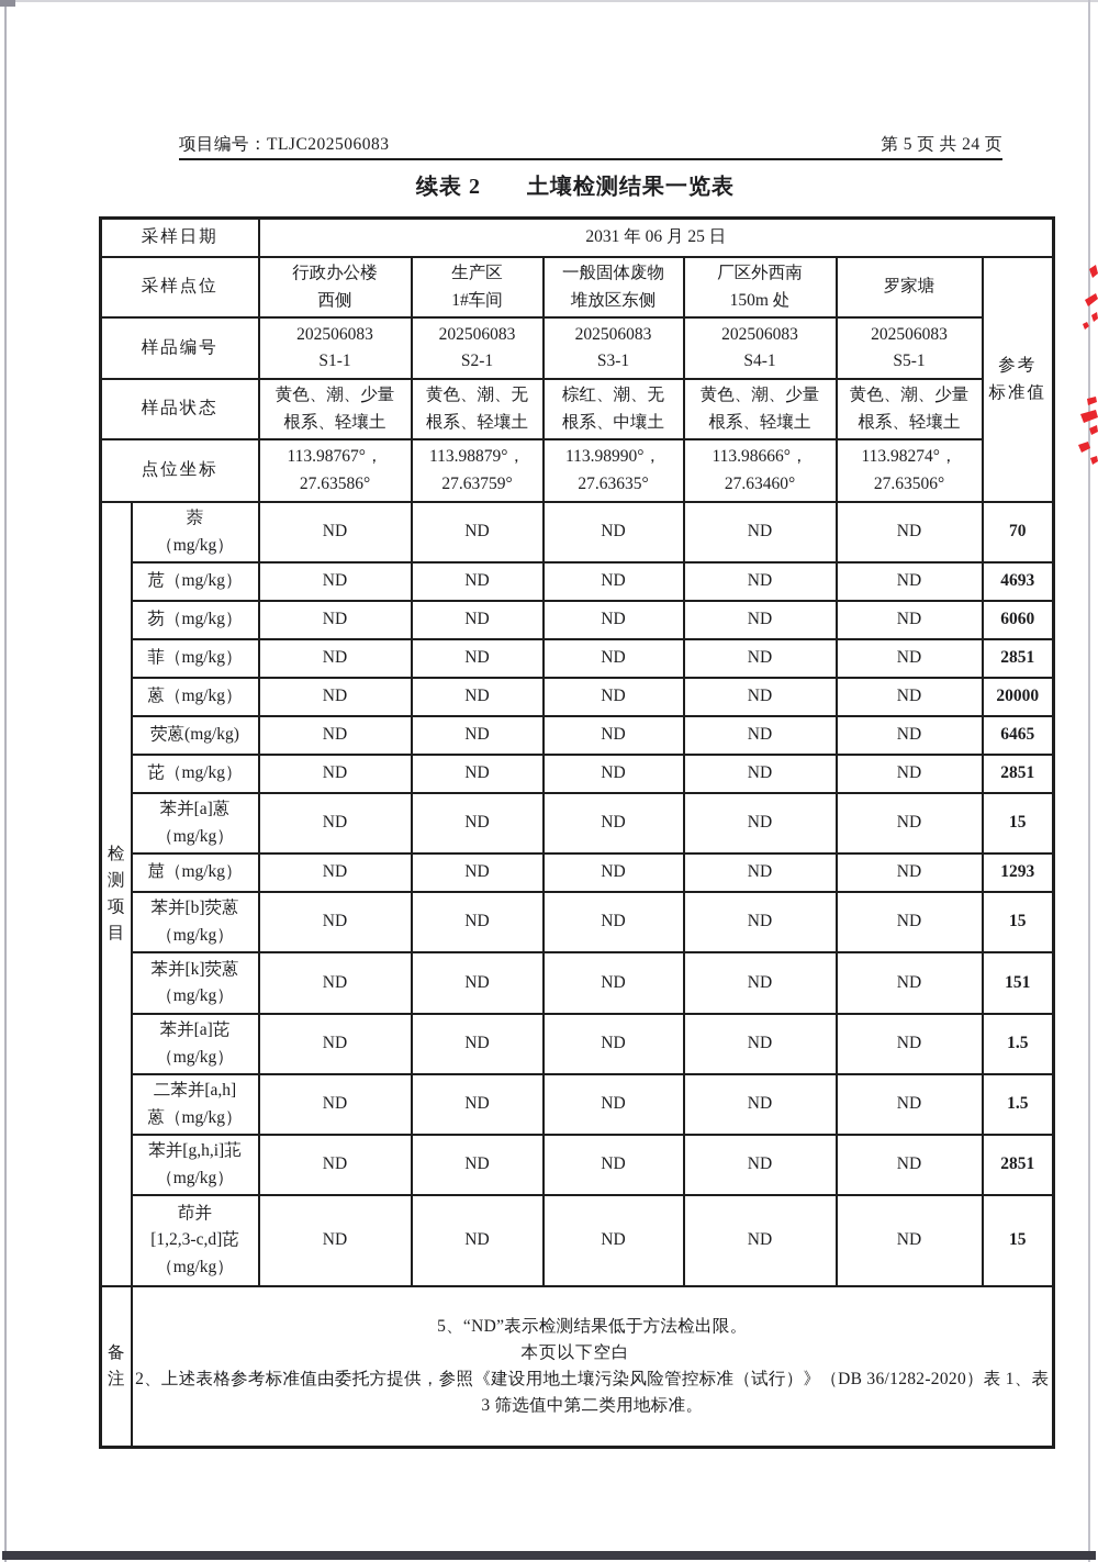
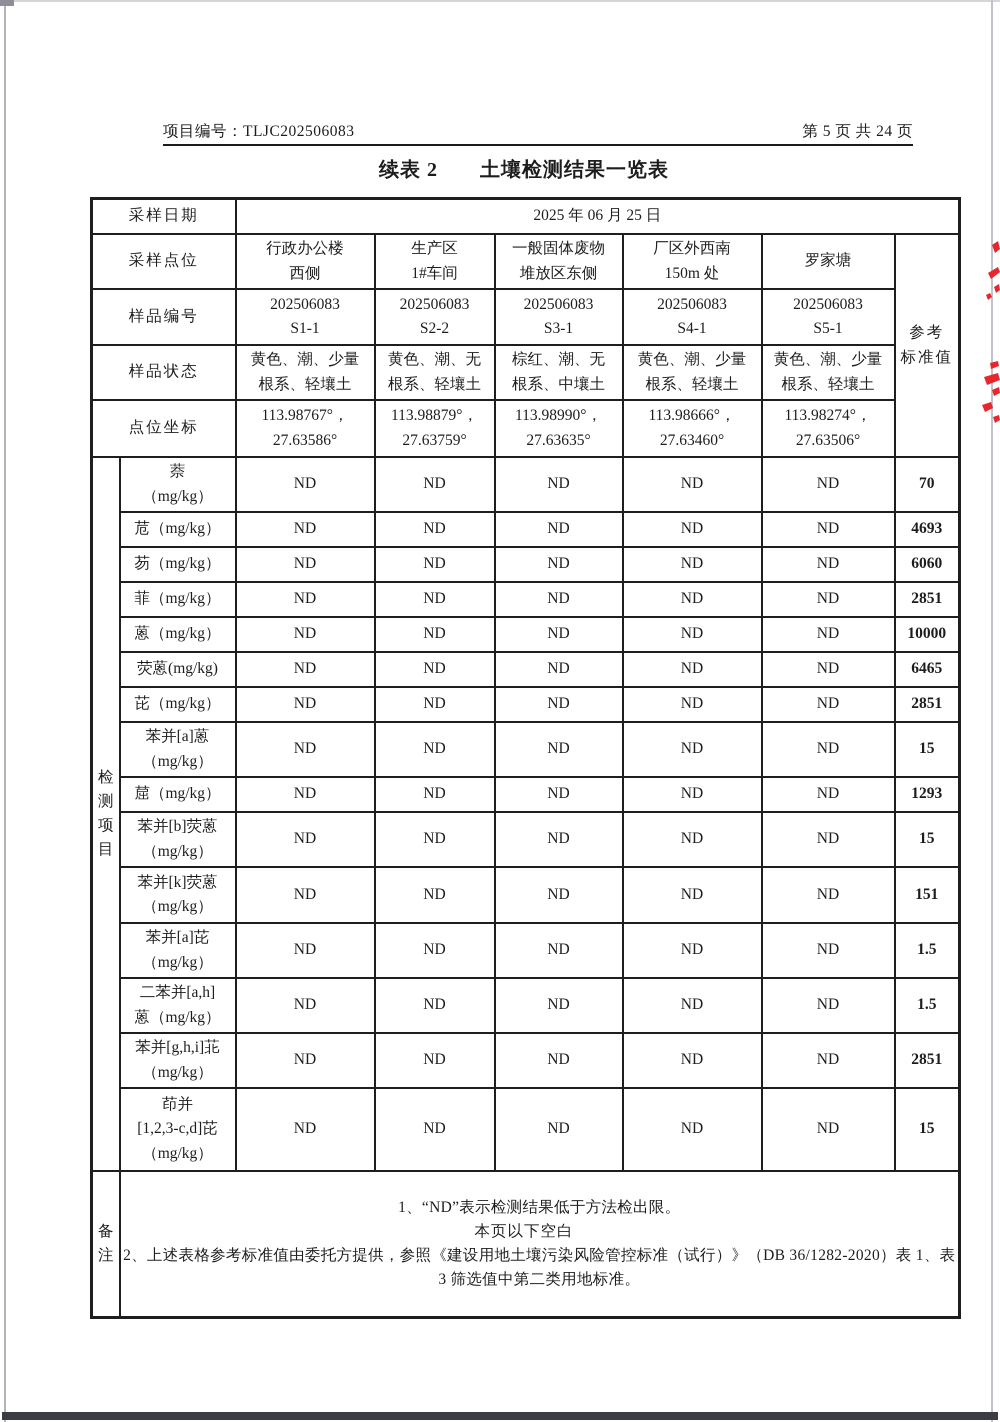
  项目编号：TLJC202506083
  第 5 页 共 24 页
  续表 2 土壤检测结果一览表
- 采样日期	2031 年 06 月 25 日
+ 采样日期	2025 年 06 月 25 日
  采样点位	行政办公楼 西侧	生产区 1#车间	一般固体废物 堆放区东侧	厂区外西南 150m 处	罗家塘	参考 标准值
- 样品编号	202506083 S1-1	202506083 S2-1	202506083 S3-1	202506083 S4-1	202506083 S5-1
+ 样品编号	202506083 S1-1	202506083 S2-2	202506083 S3-1	202506083 S4-1	202506083 S5-1
  样品状态	黄色、潮、少量 根系、轻壤土	黄色、潮、无 根系、轻壤土	棕红、潮、无 根系、中壤土	黄色、潮、少量 根系、轻壤土	黄色、潮、少量 根系、轻壤土
  点位坐标	113.98767°， 27.63586°	113.98879°， 27.63759°	113.98990°， 27.63635°	113.98666°， 27.63460°	113.98274°， 27.63506°
  检 测 项 目	萘 （mg/kg）	ND	ND	ND	ND	ND	70
  苊（mg/kg）	ND	ND	ND	ND	ND	4693
  芴（mg/kg）	ND	ND	ND	ND	ND	6060
  菲（mg/kg）	ND	ND	ND	ND	ND	2851
- 蒽（mg/kg）	ND	ND	ND	ND	ND	20000
+ 蒽（mg/kg）	ND	ND	ND	ND	ND	10000
  荧蒽(mg/kg)	ND	ND	ND	ND	ND	6465
  芘（mg/kg）	ND	ND	ND	ND	ND	2851
  苯并[a]蒽 （mg/kg）	ND	ND	ND	ND	ND	15
  䓛（mg/kg）	ND	ND	ND	ND	ND	1293
  苯并[b]荧蒽 （mg/kg）	ND	ND	ND	ND	ND	15
  苯并[k]荧蒽 （mg/kg）	ND	ND	ND	ND	ND	151
  苯并[a]芘 （mg/kg）	ND	ND	ND	ND	ND	1.5
  二苯并[a,h] 蒽（mg/kg）	ND	ND	ND	ND	ND	1.5
  苯并[g,h,i]苝 （mg/kg）	ND	ND	ND	ND	ND	2851
  茚并 [1,2,3-c,d]芘 （mg/kg）	ND	ND	ND	ND	ND	15
- 备 注	5、“ND”表示检测结果低于方法检出限。 2、上述表格参考标准值由委托方提供，参照《建设用地土壤污染风险管控标准（试行）》（DB 36/1282-2020）表 1、表 3 筛选值中第二类用地标准。
+ 备 注	1、“ND”表示检测结果低于方法检出限。 2、上述表格参考标准值由委托方提供，参照《建设用地土壤污染风险管控标准（试行）》（DB 36/1282-2020）表 1、表 3 筛选值中第二类用地标准。
  本页以下空白
